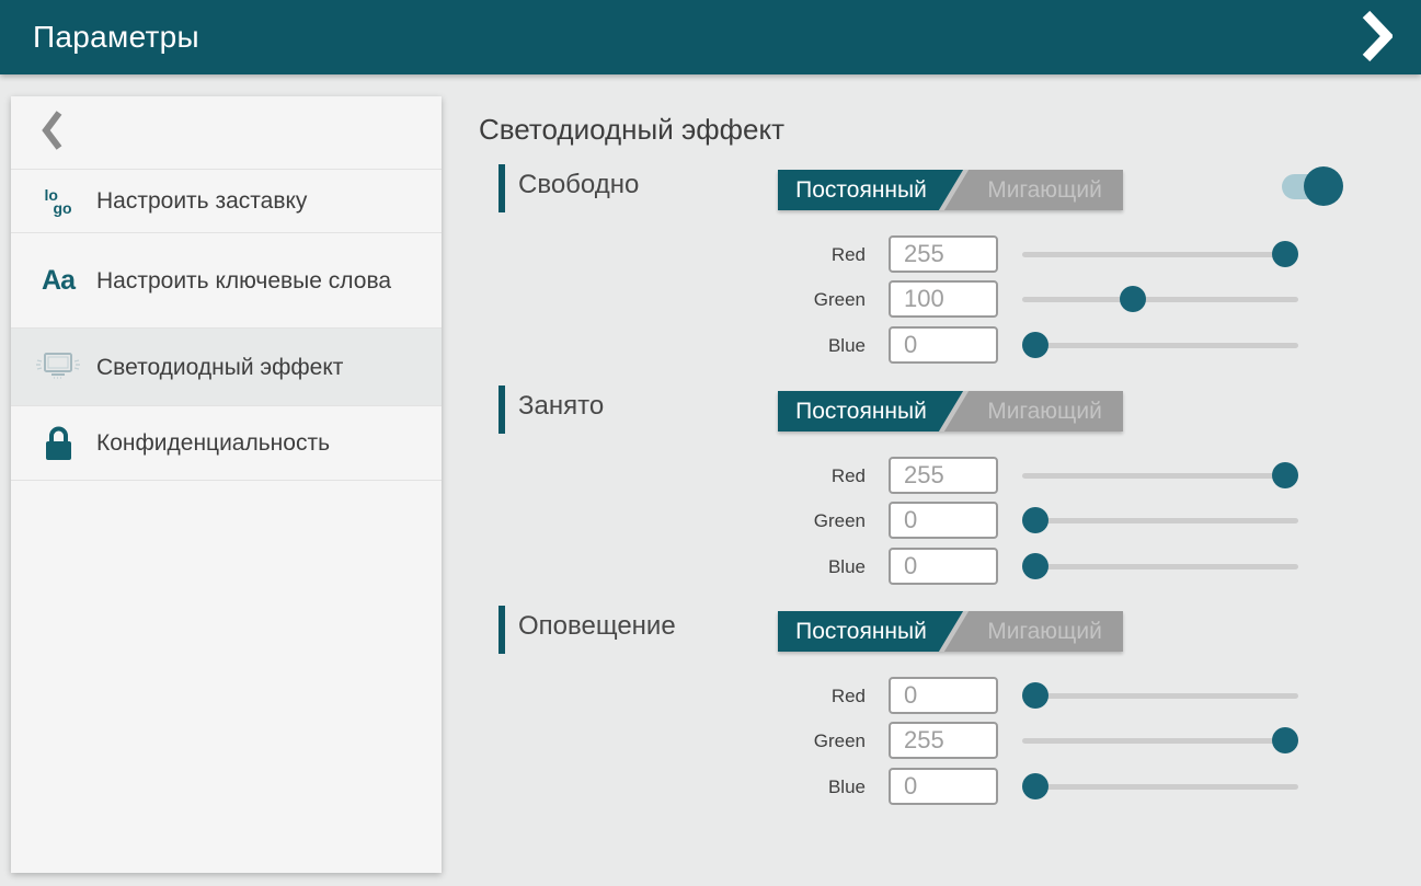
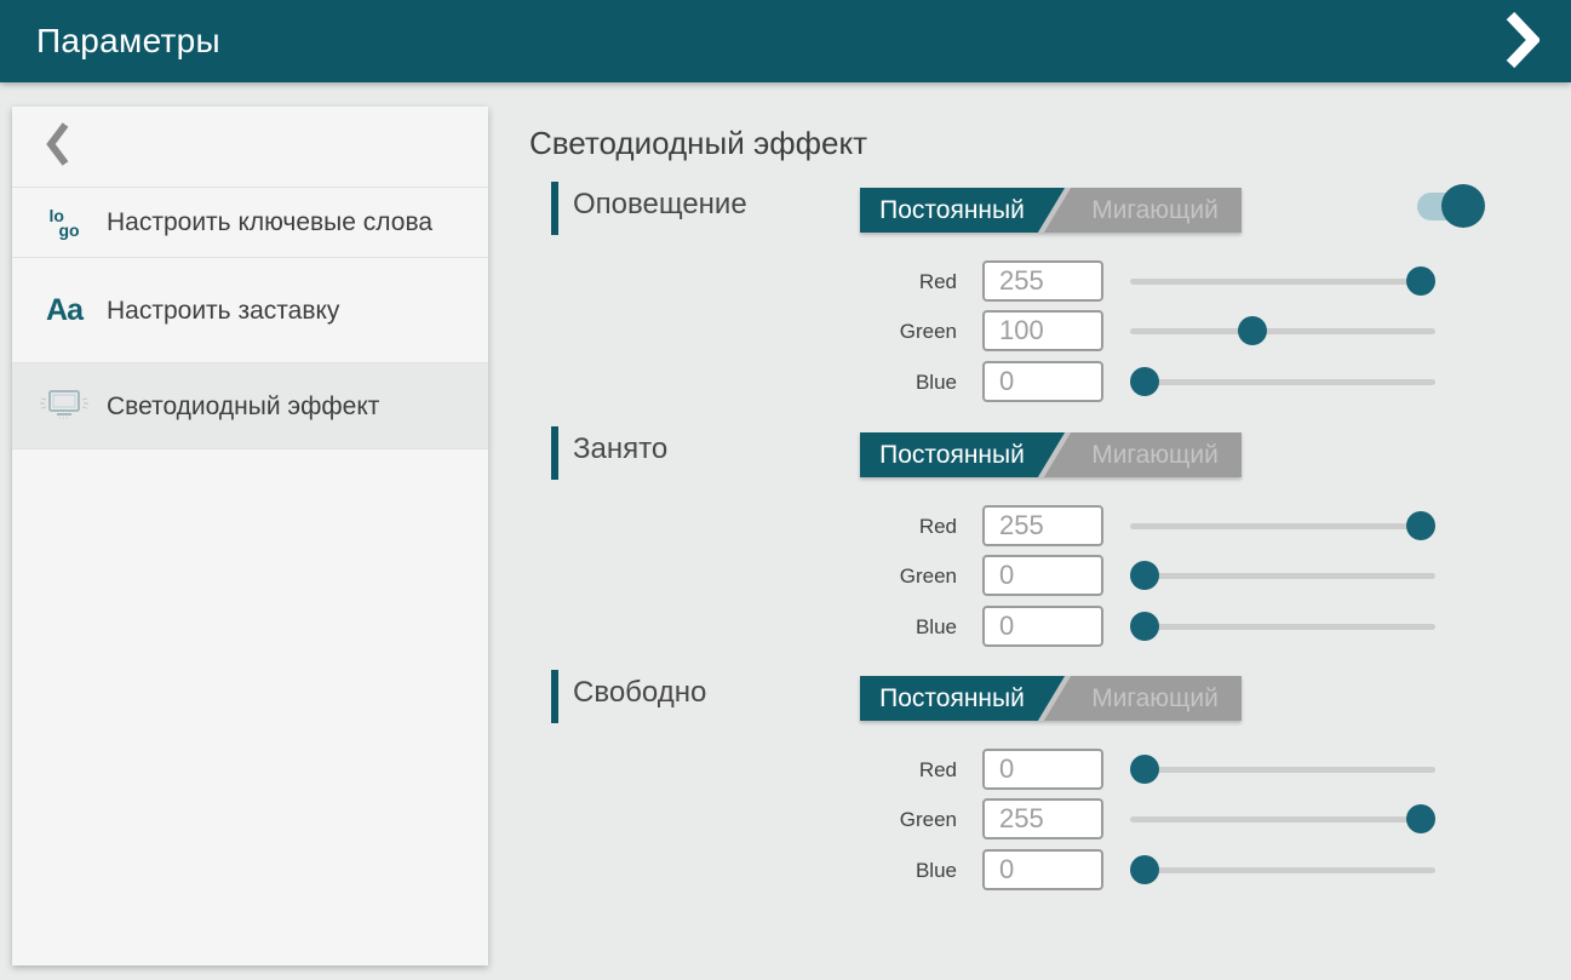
  Параметры
  lo
  go
- Настроить заставку
+ Настроить ключевые слова
  Aa
- Настроить ключевые слова
+ Настроить заставку
  Светодиодный эффект
- Конфиденциальность
  Светодиодный эффект
- Свободно
+ Оповещение
  Постоянный
  Мигающий
  Red
  255
  Green
  100
  Blue
  0
  Занято
  Постоянный
  Мигающий
  Red
  255
  Green
  0
  Blue
  0
- Оповещение
+ Свободно
  Постоянный
  Мигающий
  Red
  0
  Green
  255
  Blue
  0
